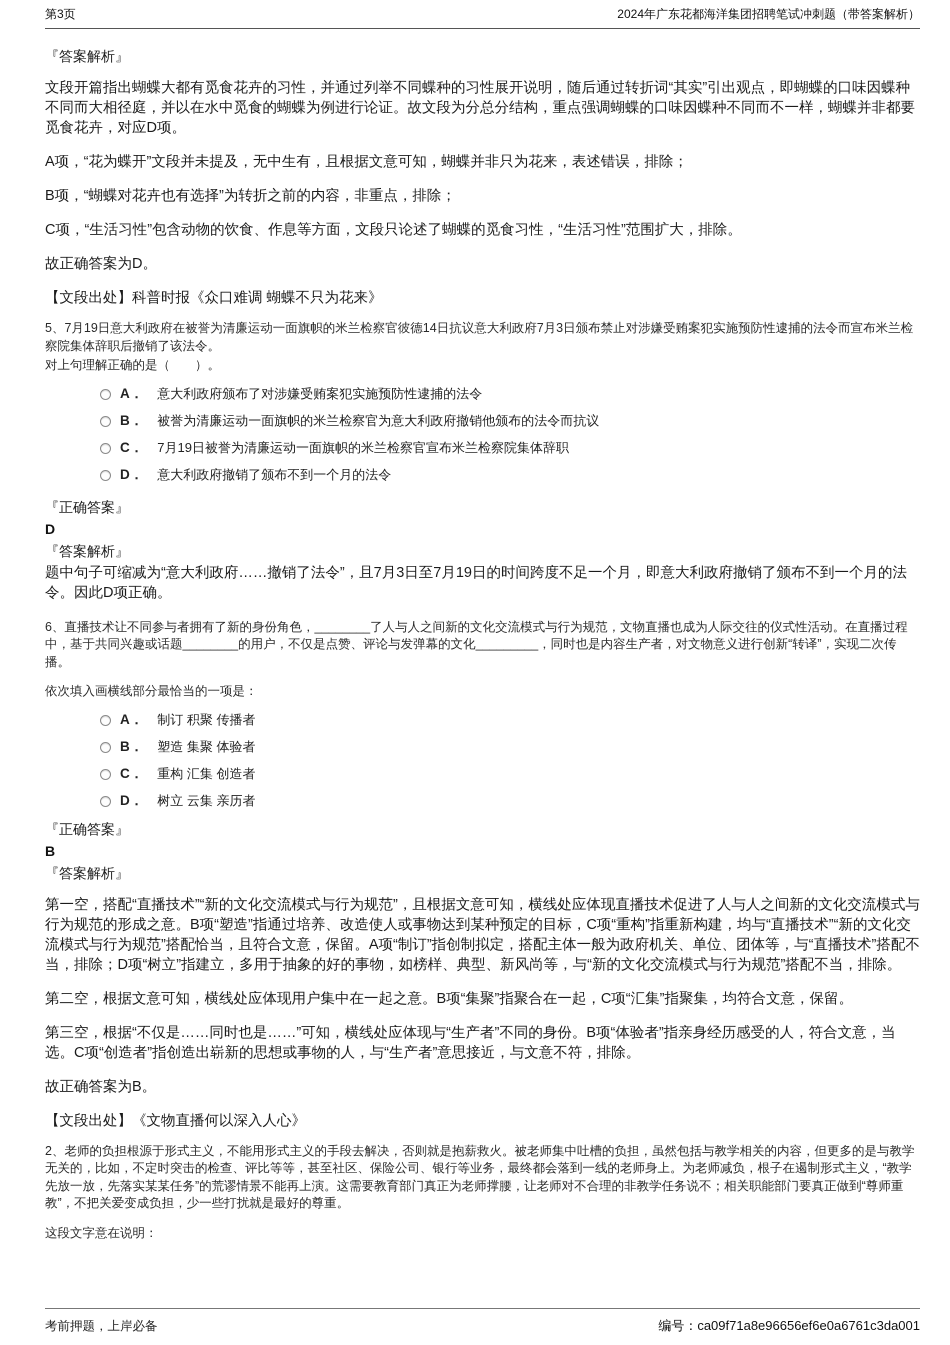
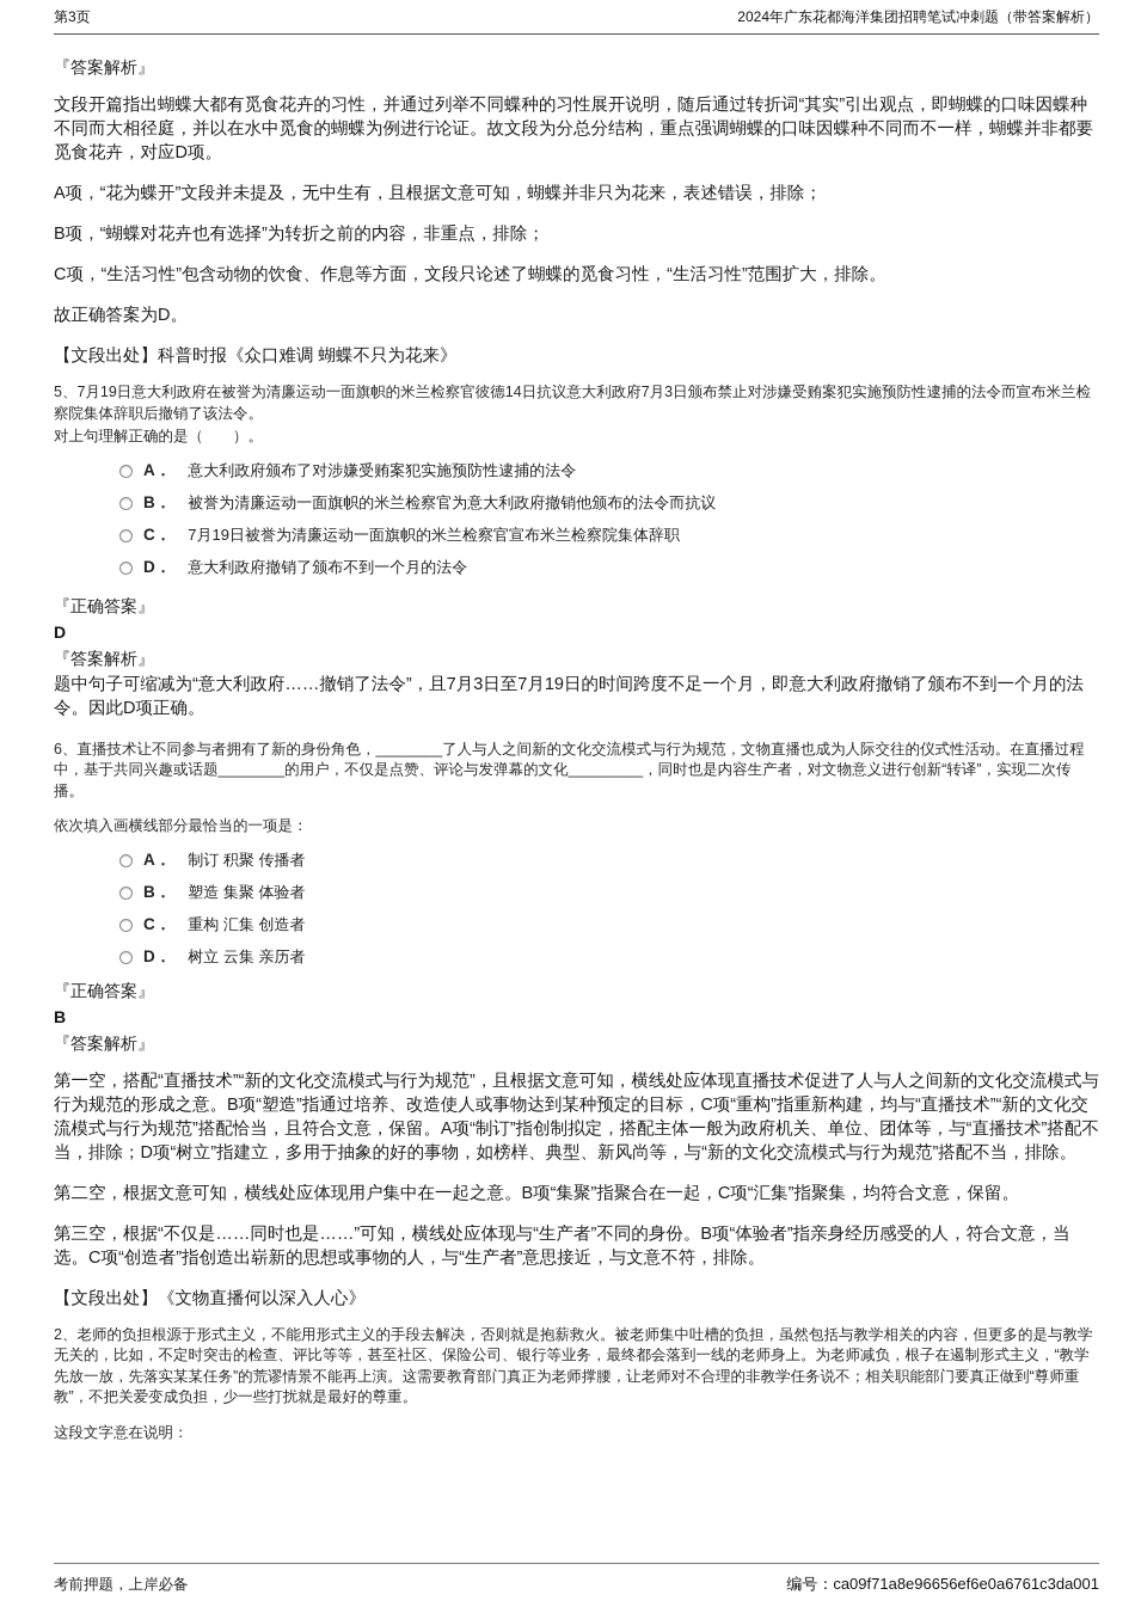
  第3页
  2024年广东花都海洋集团招聘笔试冲刺题（带答案解析）
  『答案解析』
  文段开篇指出蝴蝶大都有觅食花卉的习性，并通过列举不同蝶种的习性展开说明，随后通过转折词“其实”引出观点，即蝴蝶的口味因蝶种不同而大相径庭，并以在水中觅食的蝴蝶为例进行论证。故文段为分总分结构，重点强调蝴蝶的口味因蝶种不同而不一样，蝴蝶并非都要觅食花卉，对应D项。
  A项，“花为蝶开”文段并未提及，无中生有，且根据文意可知，蝴蝶并非只为花来，表述错误，排除；
  B项，“蝴蝶对花卉也有选择”为转折之前的内容，非重点，排除；
  C项，“生活习性”包含动物的饮食、作息等方面，文段只论述了蝴蝶的觅食习性，“生活习性”范围扩大，排除。
  故正确答案为D。
  【文段出处】科普时报《众口难调 蝴蝶不只为花来》
  5、7月19日意大利政府在被誉为清廉运动一面旗帜的米兰检察官彼德14日抗议意大利政府7月3日颁布禁止对涉嫌受贿案犯实施预防性逮捕的法令而宣布米兰检察院集体辞职后撤销了该法令。
  对上句理解正确的是（ ）。
  A．
  意大利政府颁布了对涉嫌受贿案犯实施预防性逮捕的法令
  B．
  被誉为清廉运动一面旗帜的米兰检察官为意大利政府撤销他颁布的法令而抗议
  C．
  7月19日被誉为清廉运动一面旗帜的米兰检察官宣布米兰检察院集体辞职
  D．
  意大利政府撤销了颁布不到一个月的法令
  『正确答案』
  D
  『答案解析』
  题中句子可缩减为“意大利政府……撤销了法令”，且7月3日至7月19日的时间跨度不足一个月，即意大利政府撤销了颁布不到一个月的法令。因此D项正确。
  6、直播技术让不同参与者拥有了新的身份角色，________了人与人之间新的文化交流模式与行为规范，文物直播也成为人际交往的仪式性活动。在直播过程中，基于共同兴趣或话题________的用户，不仅是点赞、评论与发弹幕的文化_________，同时也是内容生产者，对文物意义进行创新“转译”，实现二次传播。
  依次填入画横线部分最恰当的一项是：
  A．
  制订 积聚 传播者
  B．
  塑造 集聚 体验者
  C．
  重构 汇集 创造者
  D．
  树立 云集 亲历者
  『正确答案』
  B
  『答案解析』
  第一空，搭配“直播技术”“新的文化交流模式与行为规范”，且根据文意可知，横线处应体现直播技术促进了人与人之间新的文化交流模式与行为规范的形成之意。B项“塑造”指通过培养、改造使人或事物达到某种预定的目标，C项“重构”指重新构建，均与“直播技术”“新的文化交流模式与行为规范”搭配恰当，且符合文意，保留。A项“制订”指创制拟定，搭配主体一般为政府机关、单位、团体等，与“直播技术”搭配不当，排除；D项“树立”指建立，多用于抽象的好的事物，如榜样、典型、新风尚等，与“新的文化交流模式与行为规范”搭配不当，排除。
  第二空，根据文意可知，横线处应体现用户集中在一起之意。B项“集聚”指聚合在一起，C项“汇集”指聚集，均符合文意，保留。
  第三空，根据“不仅是……同时也是……”可知，横线处应体现与“生产者”不同的身份。B项“体验者”指亲身经历感受的人，符合文意，当选。C项“创造者”指创造出崭新的思想或事物的人，与“生产者”意思接近，与文意不符，排除。
- 故正确答案为B。
  【文段出处】《文物直播何以深入人心》
  2、老师的负担根源于形式主义，不能用形式主义的手段去解决，否则就是抱薪救火。被老师集中吐槽的负担，虽然包括与教学相关的内容，但更多的是与教学无关的，比如，不定时突击的检查、评比等等，甚至社区、保险公司、银行等业务，最终都会落到一线的老师身上。为老师减负，根子在遏制形式主义，“教学先放一放，先落实某某任务”的荒谬情景不能再上演。这需要教育部门真正为老师撑腰，让老师对不合理的非教学任务说不；相关职能部门要真正做到“尊师重教”，不把关爱变成负担，少一些打扰就是最好的尊重。
  这段文字意在说明：
  考前押题，上岸必备
  编号：ca09f71a8e96656ef6e0a6761c3da001
